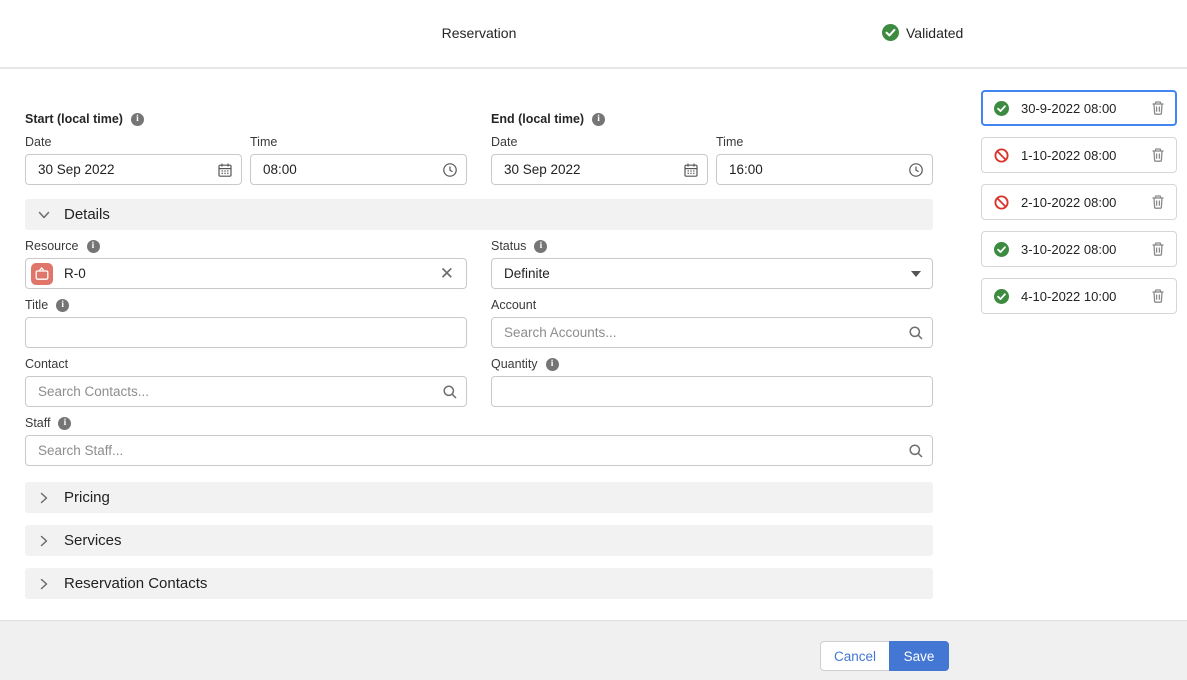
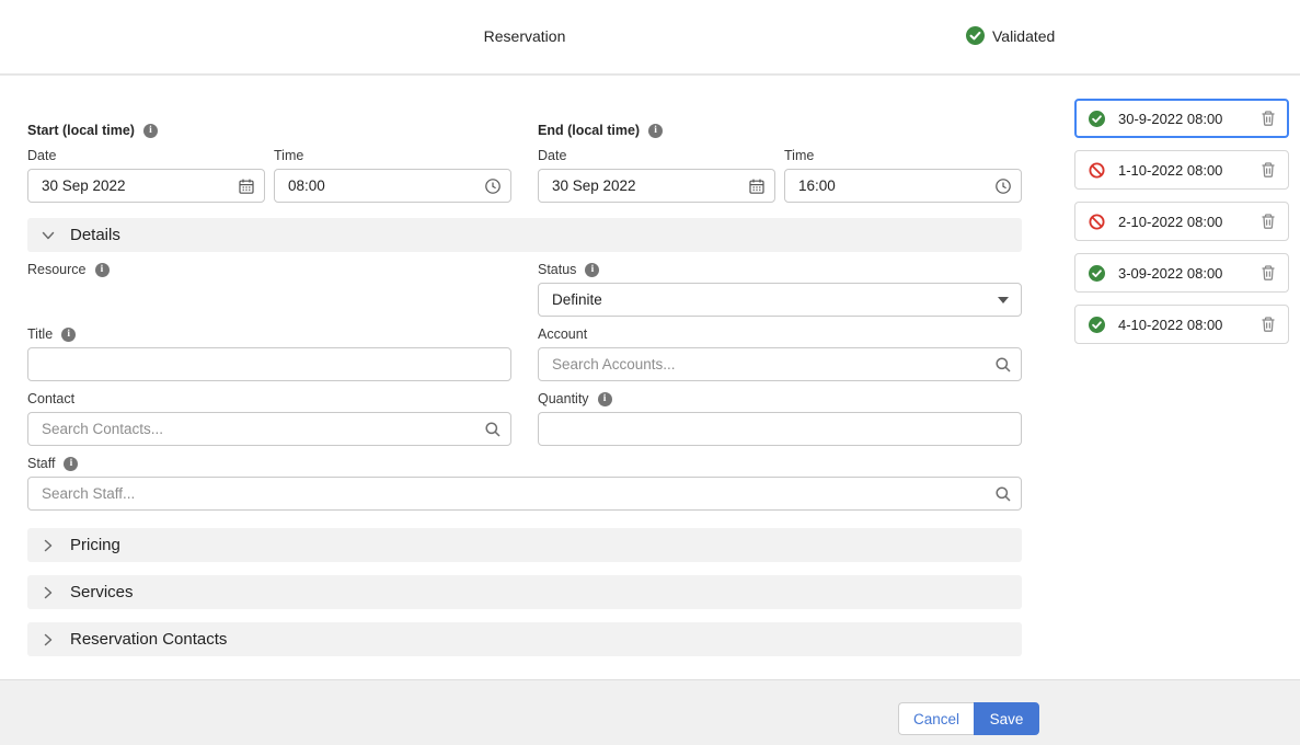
  Reservation
  Validated
  Start (local time)
  i
  Date
  30 Sep 2022
  Time
  08:00
  End (local time)
  i
  Date
  30 Sep 2022
  Time
  16:00
  Details
  Resource
  i
- R-0
- ✕
  Status
  i
  Definite
  Title
  i
  Account
  Search Accounts...
  Contact
  Search Contacts...
  Quantity
  i
  Staff
  i
  Search Staff...
  Pricing
  Services
  Reservation Contacts
  30-9-2022 08:00
  1-10-2022 08:00
  2-10-2022 08:00
- 3-10-2022 08:00
+ 3-09-2022 08:00
- 4-10-2022 10:00
+ 4-10-2022 08:00
  Cancel
  Save
